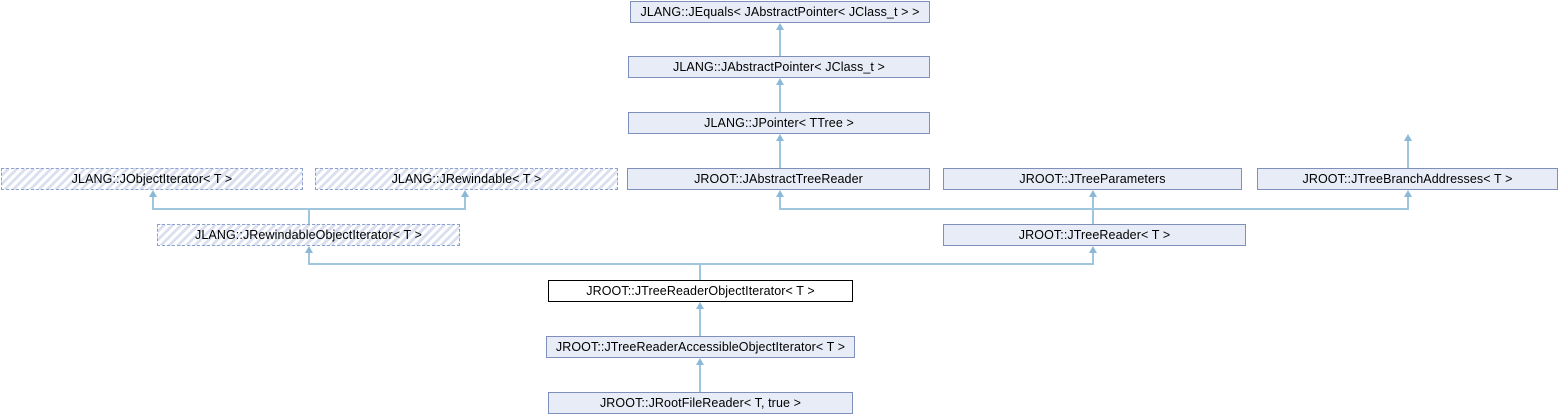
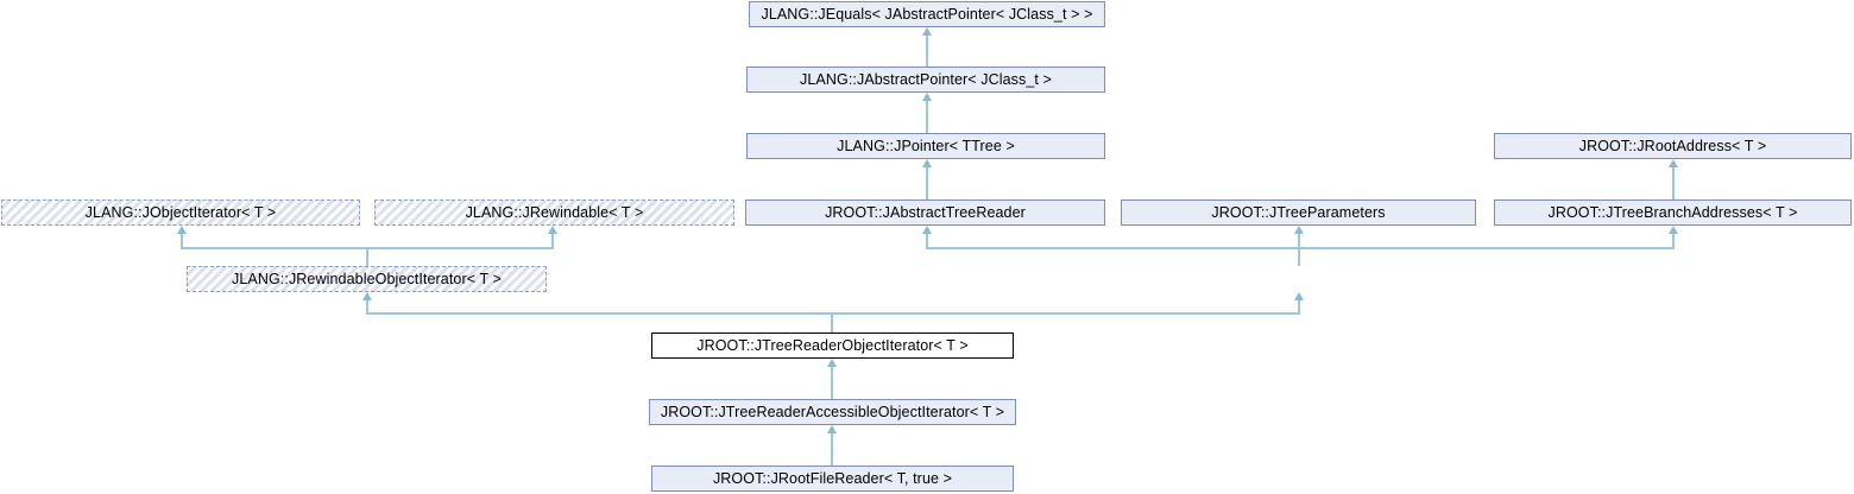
  JLANG::JEquals< JAbstractPointer< JClass_t > >
  JLANG::JAbstractPointer< JClass_t >
  JLANG::JPointer< TTree >
+ JROOT::JRootAddress< T >
  JLANG::JObjectIterator< T >
  JLANG::JRewindable< T >
  JROOT::JAbstractTreeReader
  JROOT::JTreeParameters
  JROOT::JTreeBranchAddresses< T >
  JLANG::JRewindableObjectIterator< T >
- JROOT::JTreeReader< T >
  JROOT::JTreeReaderObjectIterator< T >
  JROOT::JTreeReaderAccessibleObjectIterator< T >
  JROOT::JRootFileReader< T, true >
